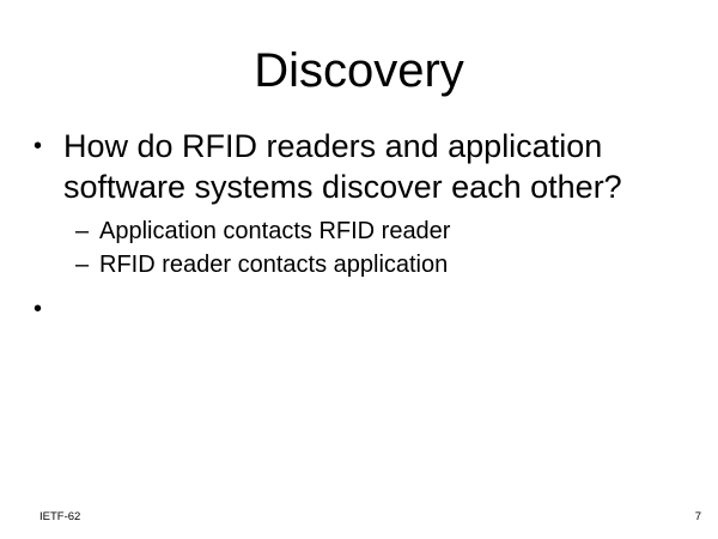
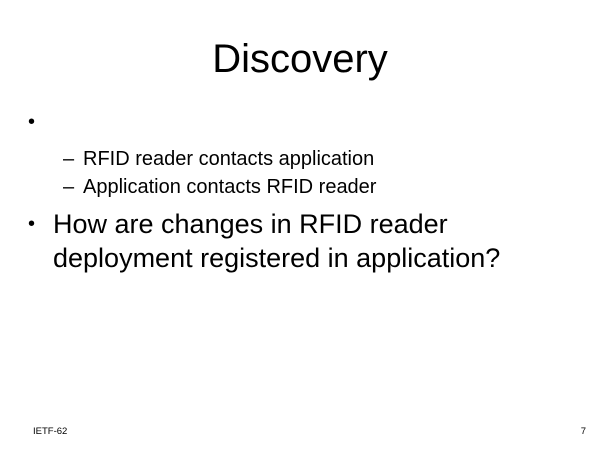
  Discovery
  •
- How do RFID readers and application software systems discover each other?
  –
- Application contacts RFID reader
+ RFID reader contacts application
  –
- RFID reader contacts application
+ Application contacts RFID reader
  •
+ How are changes in RFID reader deployment registered in application?
  IETF-62
  7
